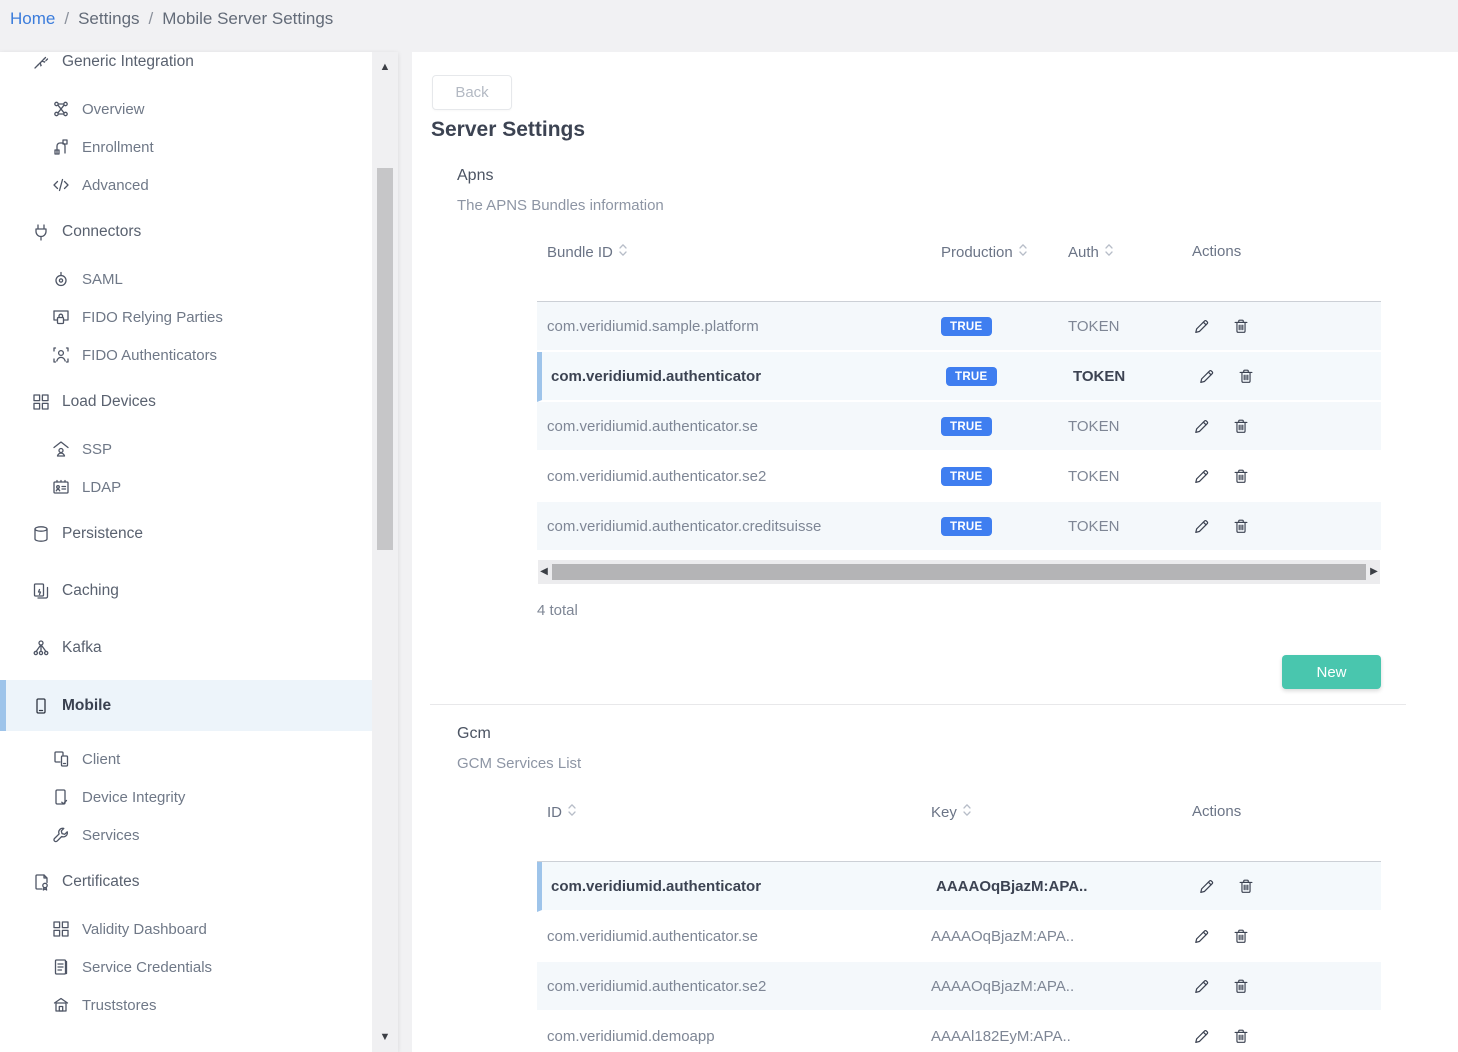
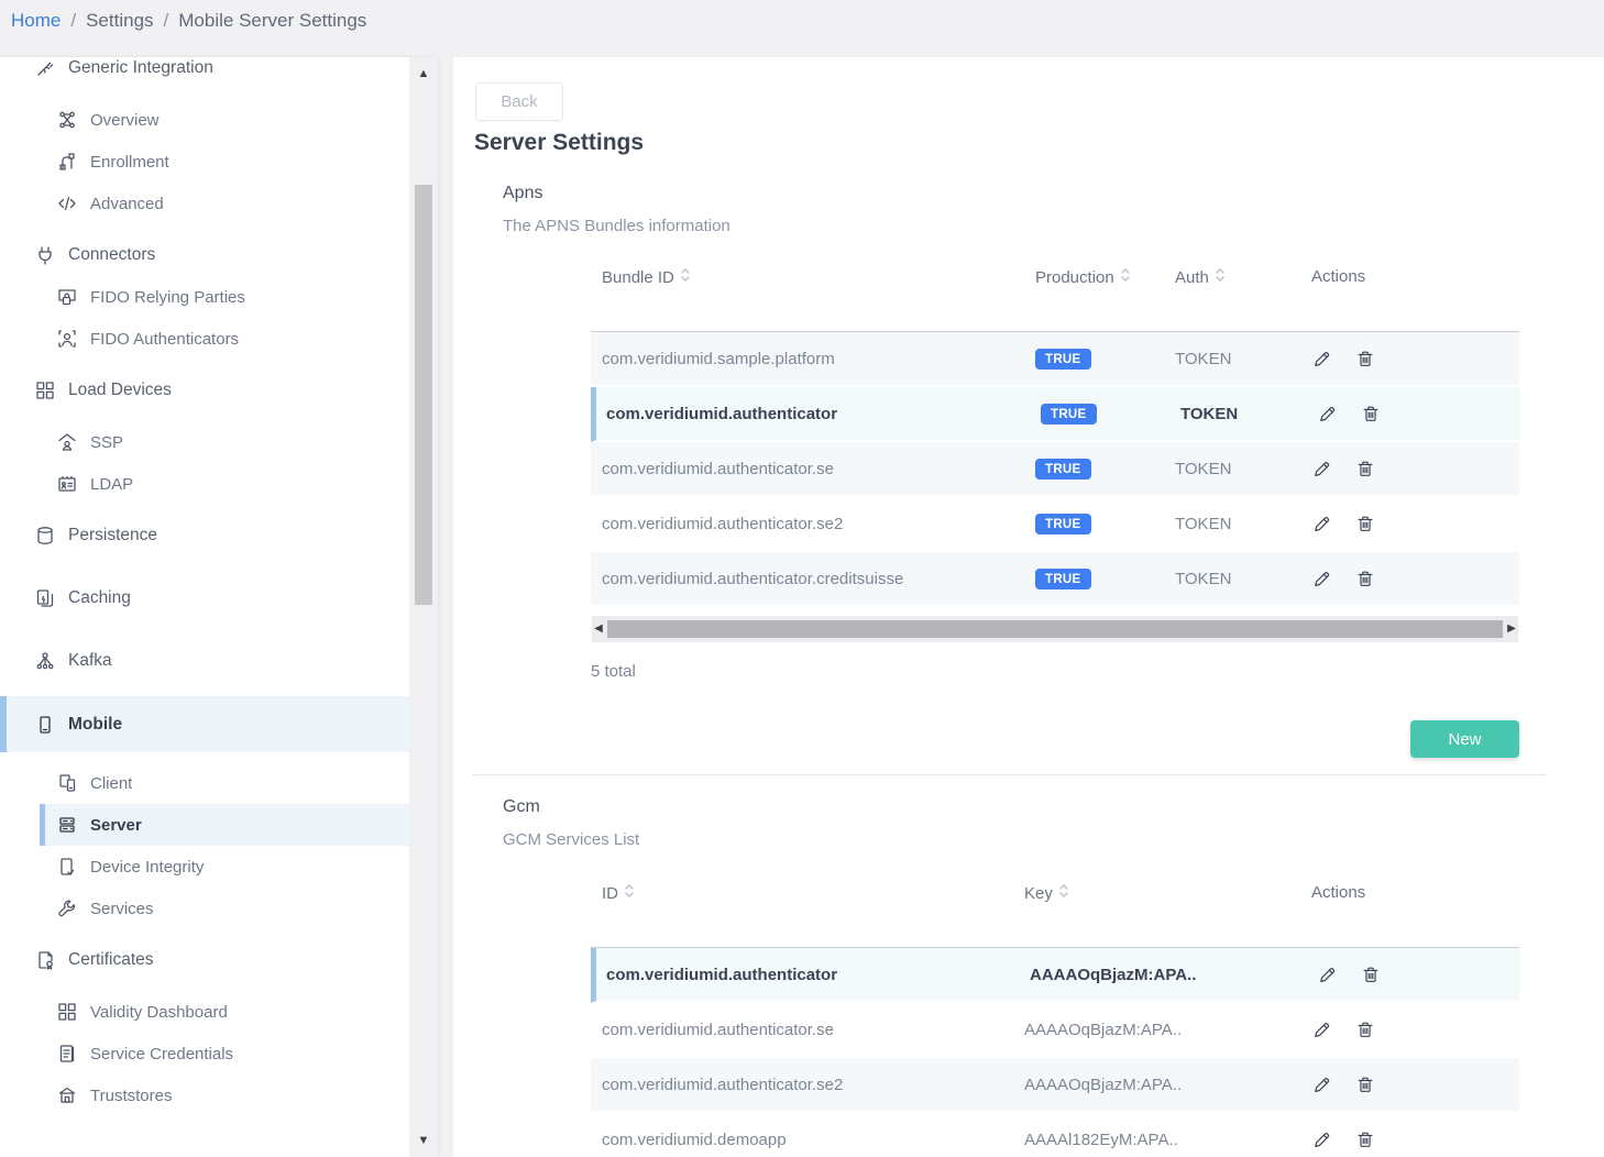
  Home
  /
  Settings
  /
  Mobile Server Settings
  Generic Integration
  Overview
  Enrollment
  Advanced
  Connectors
- SAML
  FIDO Relying Parties
  FIDO Authenticators
  Load Devices
  SSP
  LDAP
  Persistence
  Caching
  Kafka
  Mobile
  Client
+ Server
  Device Integrity
  Services
  Certificates
  Validity Dashboard
  Service Credentials
  Truststores
  ▲
  ▼
  Back
  Server Settings
  Apns
  The APNS Bundles information
  Bundle ID
  Production
  Auth
  Actions
  com.veridiumid.sample.platform
  TRUE
  TOKEN
  com.veridiumid.authenticator
  TRUE
  TOKEN
  com.veridiumid.authenticator.se
  TRUE
  TOKEN
  com.veridiumid.authenticator.se2
  TRUE
  TOKEN
  com.veridiumid.authenticator.creditsuisse
  TRUE
  TOKEN
  ◀
  ▶
- 4 total
+ 5 total
  New
  Gcm
  GCM Services List
  ID
  Key
  Actions
  com.veridiumid.authenticator
  AAAAOqBjazM:APA..
  com.veridiumid.authenticator.se
  AAAAOqBjazM:APA..
  com.veridiumid.authenticator.se2
  AAAAOqBjazM:APA..
  com.veridiumid.demoapp
  AAAAl182EyM:APA..
